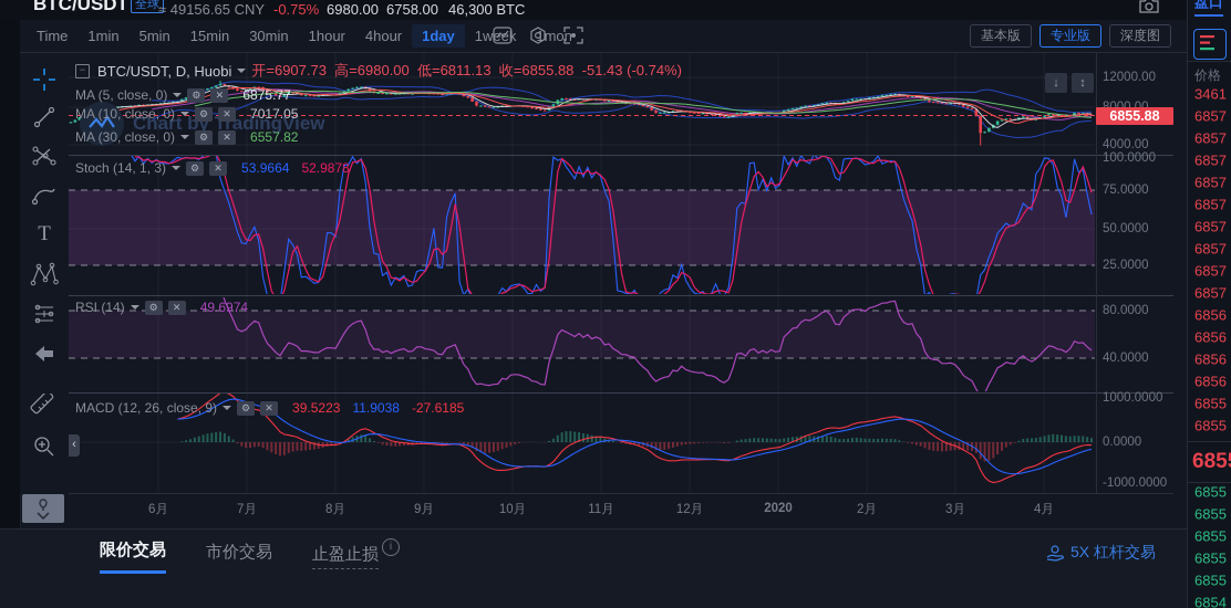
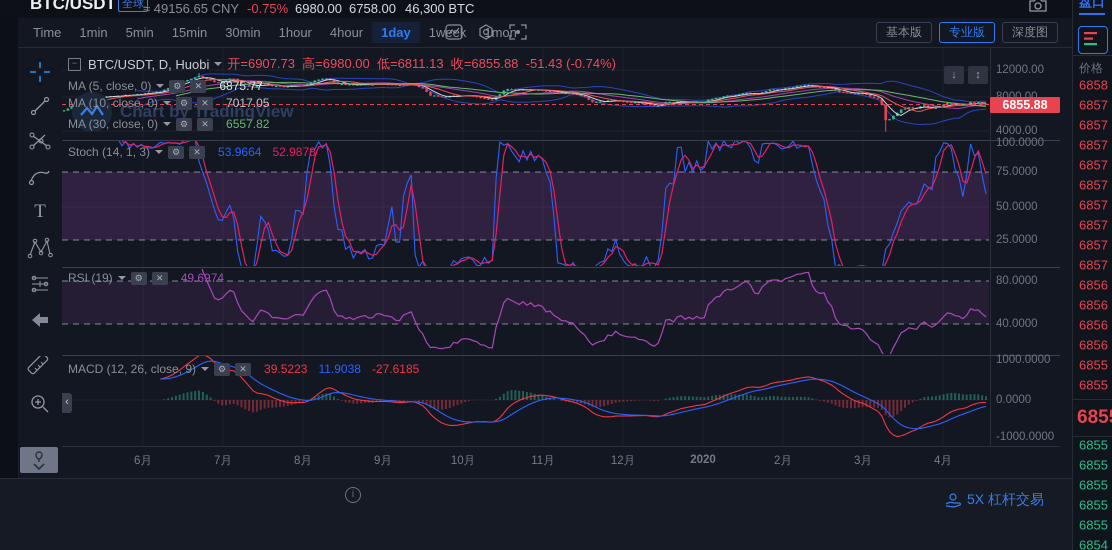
  BTC/USDT
  全球
  ≈ 49156.65 CNY
  -0.75%
  6980.00
  6758.00
  46,300 BTC
  Time
  1min
  5min
  15min
  30min
  1hour
  4hour
  1day
  1week
  mon
  基本版
  专业版
  深度图
  T
  ‹
  6855.88
  −
  BTC/USDT, D, Huobi
  开=6907.73 高=6980.00 低=6811.13 收=6855.88 -51.43 (-0.74%)
  MA (5, close, 0)
  ⚙
  ✕
  6875.77
  MA (10, close, 0)
  ⚙
  ✕
  7017.05
  MA (30, close, 0)
  ⚙
  ✕
  6557.82
  Stoch (14, 1, 3)
  ⚙
  ✕
  53.9664
  52.9878
- RSI (14)
+ RSI (19)
  ⚙
  ✕
  49.6974
  MACD (12, 26, close, 9)
  ⚙
  ✕
  39.5223
  11.9038
  -27.6185
  Chart by TradingView
  ↓
  ↕
  盘口
  价格
- 3461
+ 6858
  6857
  6857
  6857
  6857
  6857
  6857
  6857
  6857
  6857
  6856
  6856
  6856
  6856
  6855
  6855
  6855
  6855
  6855
  6855
  6855
  6854
- 限价交易
- 市价交易
- 止盈止损
  i
  5X 杠杆交易
  12000.00
  4000.00
  100.0000
  75.0000
  50.0000
  25.0000
  80.0000
  40.0000
  1000.0000
  0.0000
  -1000.0000
  6月
  7月
  8月
  9月
  10月
  11月
  12月
  2020
  2月
  3月
  4月
